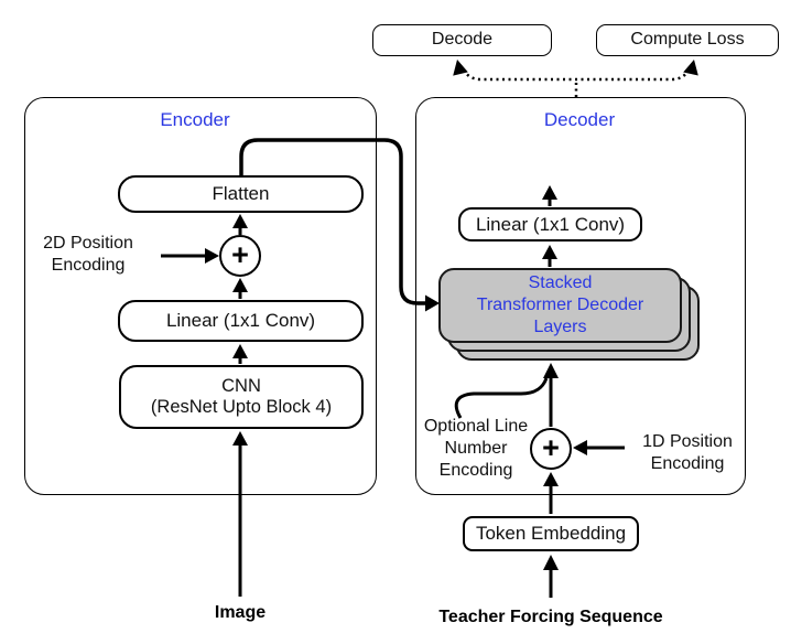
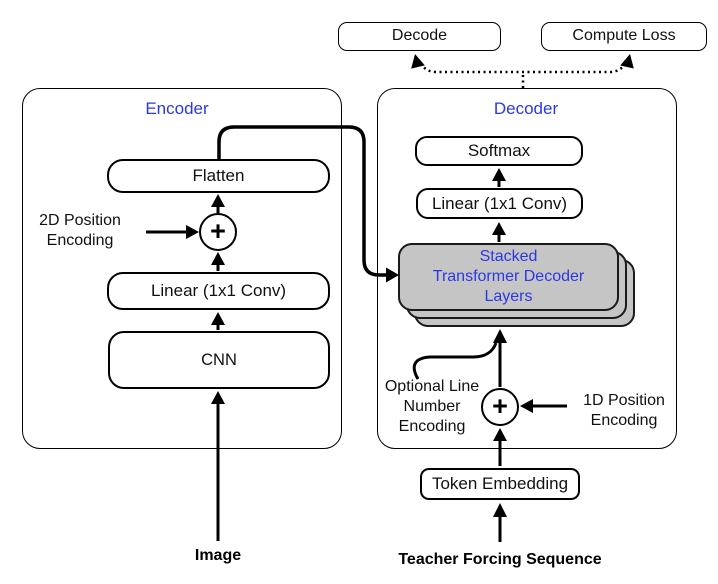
  Decode
  Compute Loss
  Encoder
  Flatten
  2D Position
  Encoding
  +
  Linear (1x1 Conv)
  CNN
- (ResNet Upto Block 4)
  Image
  Decoder
+ Softmax
  Linear (1x1 Conv)
  Stacked
  Transformer Decoder
  Layers
  Optional Line
  Number
  Encoding
  +
  1D Position
  Encoding
  Token Embedding
  Teacher Forcing Sequence
